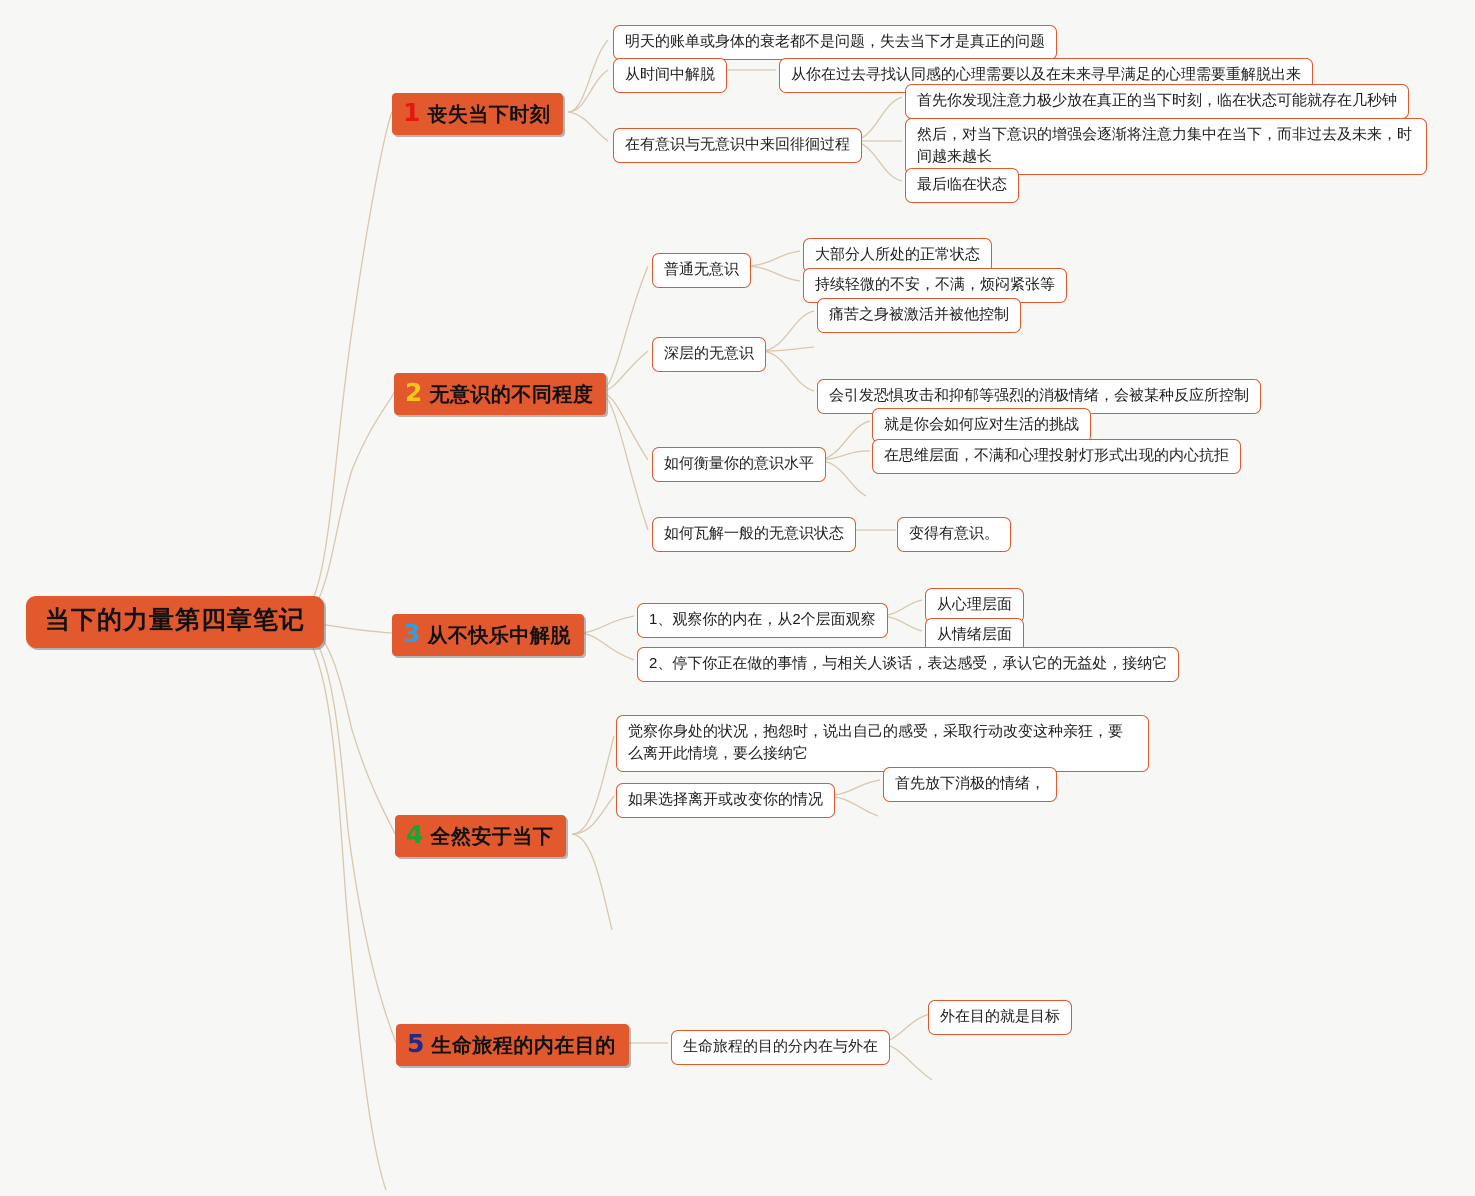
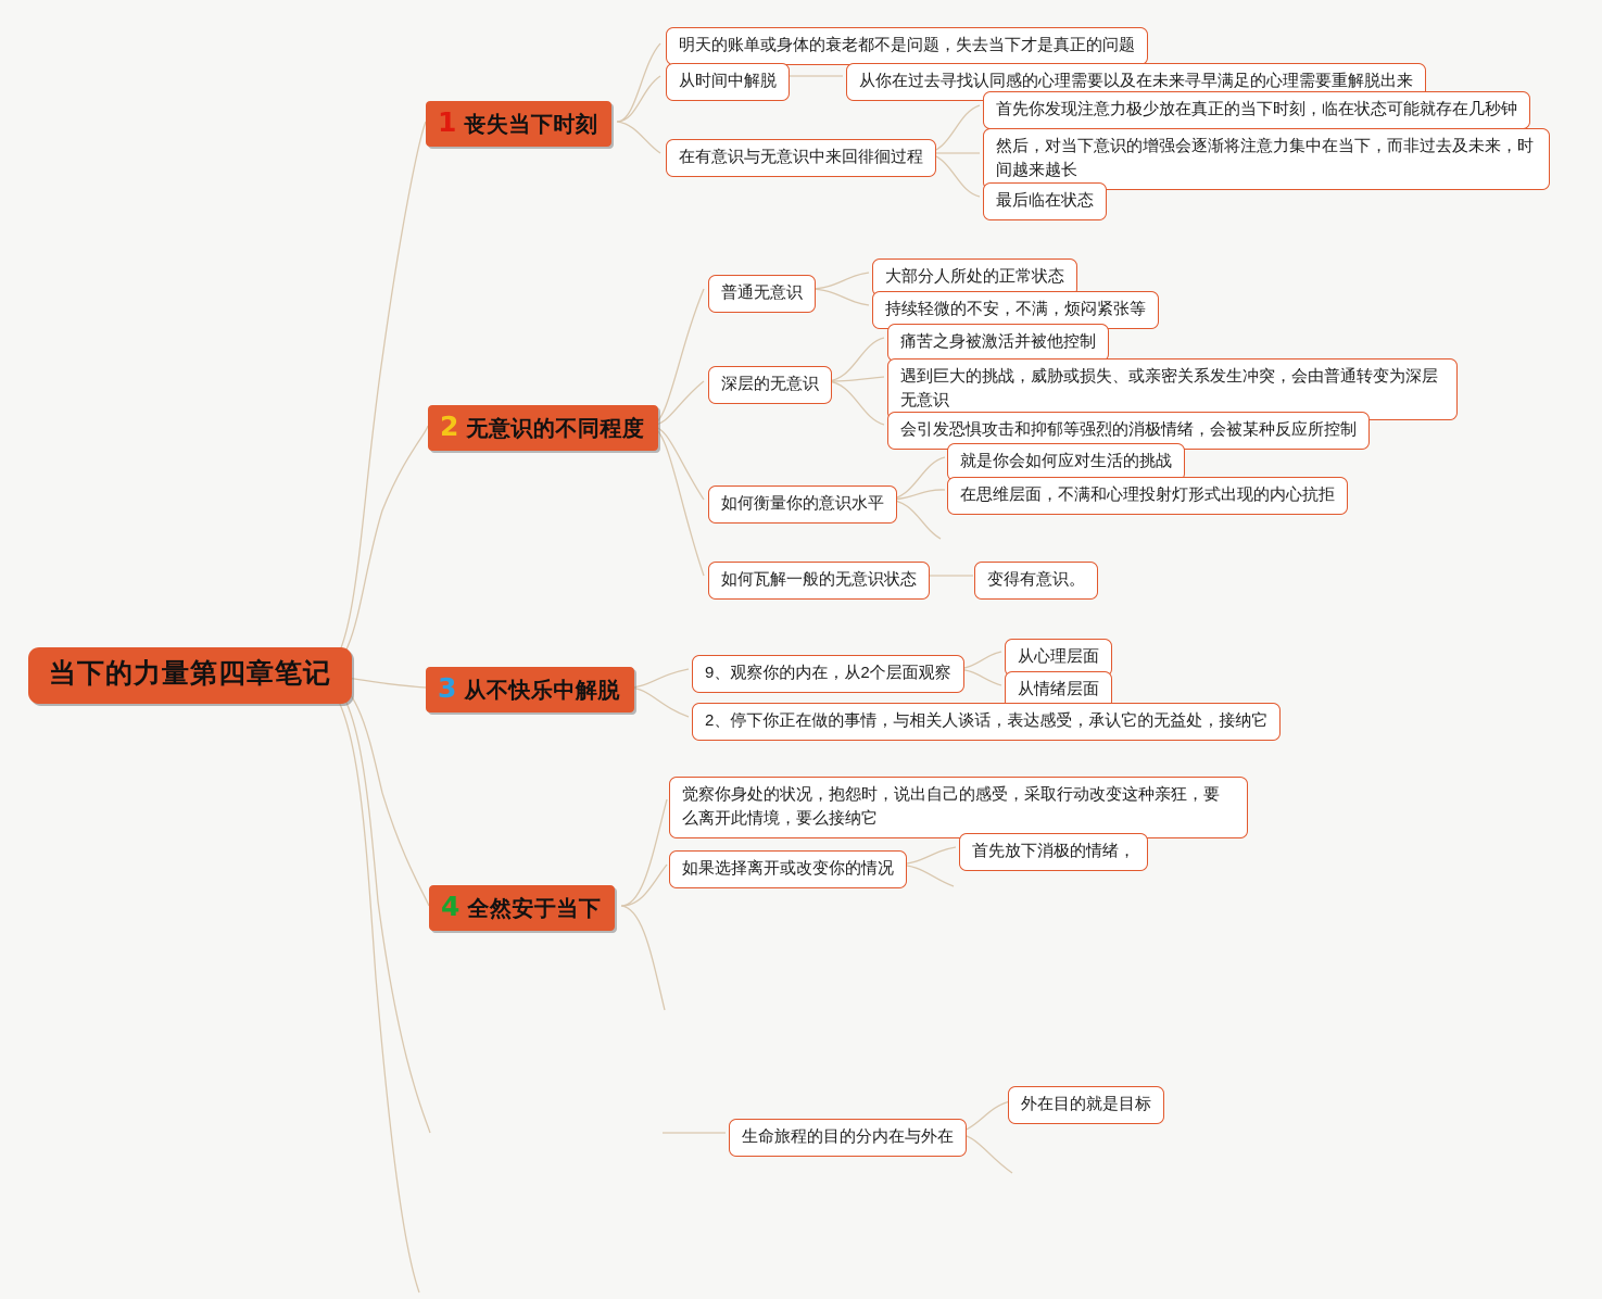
  当下的力量第四章笔记
  1
  丧失当下时刻
  明天的账单或身体的衰老都不是问题，失去当下才是真正的问题
  从时间中解脱
  从你在过去寻找认同感的心理需要以及在未来寻早满足的心理需要重解脱出来
  在有意识与无意识中来回徘徊过程
  首先你发现注意力极少放在真正的当下时刻，临在状态可能就存在几秒钟
  然后，对当下意识的增强会逐渐将注意力集中在当下，而非过去及未来，时间越来越长
  最后临在状态
  2
  无意识的不同程度
  普通无意识
  大部分人所处的正常状态
  持续轻微的不安，不满，烦闷紧张等
  深层的无意识
  痛苦之身被激活并被他控制
+ 遇到巨大的挑战，威胁或损失、或亲密关系发生冲突，会由普通转变为深层无意识
  会引发恐惧攻击和抑郁等强烈的消极情绪，会被某种反应所控制
  如何衡量你的意识水平
  就是你会如何应对生活的挑战
  在思维层面，不满和心理投射灯形式出现的内心抗拒
  如何瓦解一般的无意识状态
  变得有意识。
  3
  从不快乐中解脱
- 1、观察你的内在，从2个层面观察
+ 9、观察你的内在，从2个层面观察
  从心理层面
  从情绪层面
  2、停下你正在做的事情，与相关人谈话，表达感受，承认它的无益处，接纳它
  4
  全然安于当下
  觉察你身处的状况，抱怨时，说出自己的感受，采取行动改变这种亲狂，要么离开此情境，要么接纳它
  如果选择离开或改变你的情况
  首先放下消极的情绪，
- 5
- 生命旅程的内在目的
  生命旅程的目的分内在与外在
  外在目的就是目标
